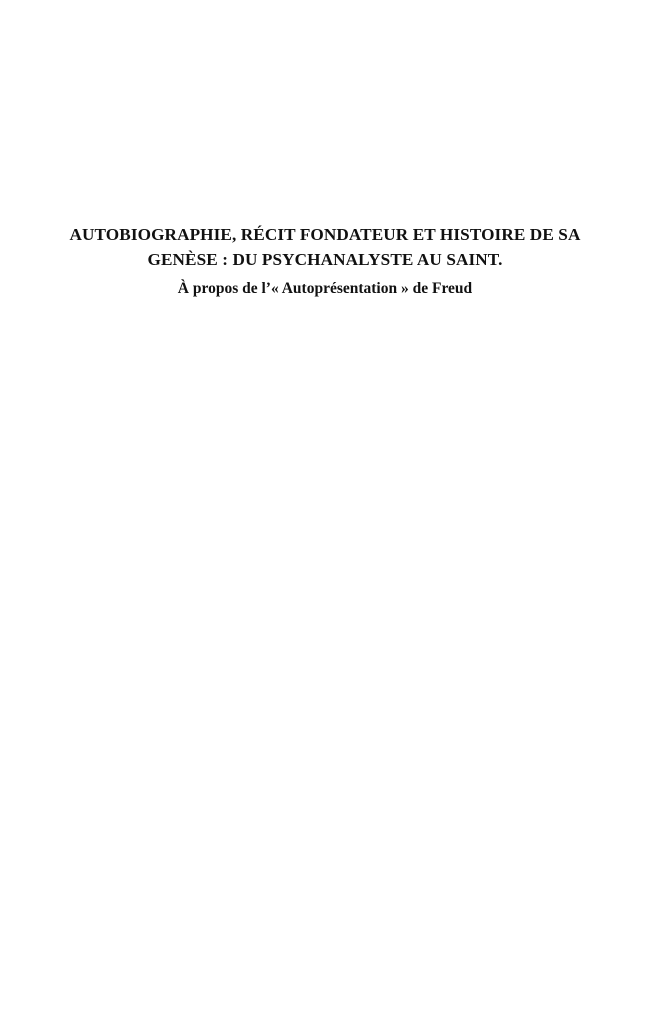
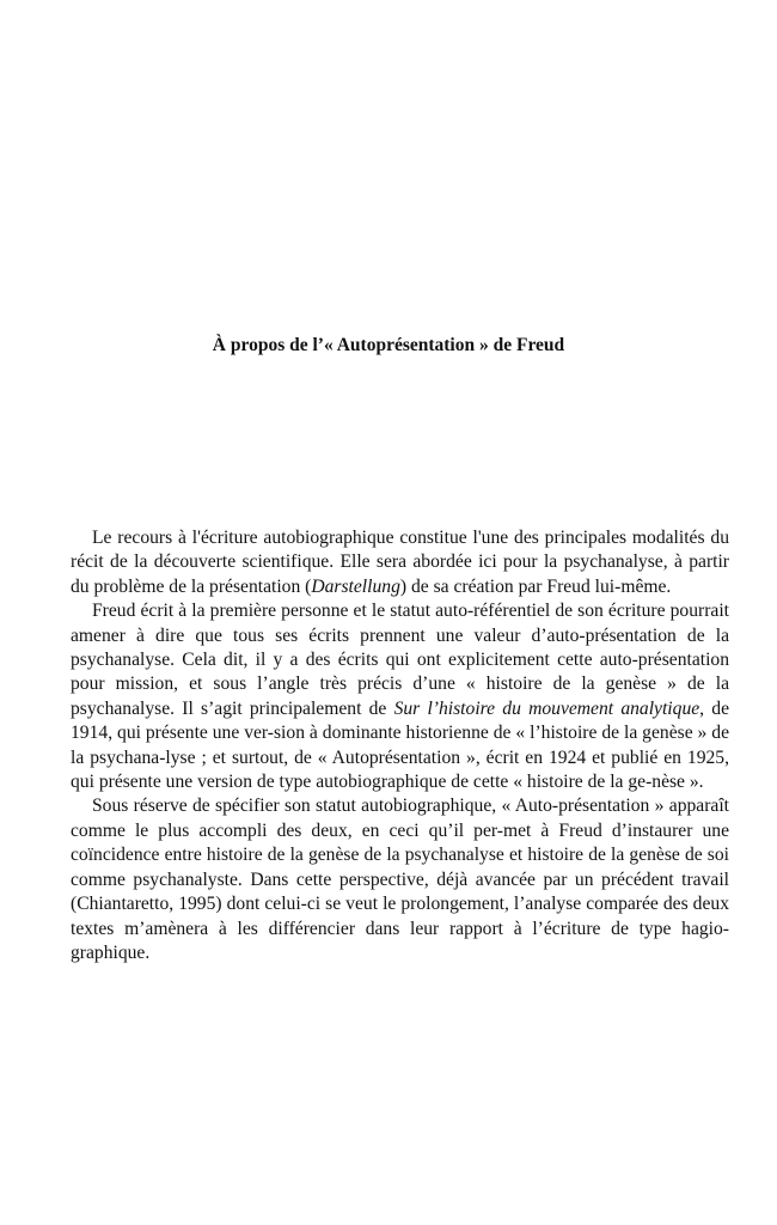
- AUTOBIOGRAPHIE, RÉCIT FONDATEUR ET HISTOIRE DE SA
- GENÈSE : DU PSYCHANALYSTE AU SAINT.
  À propos de l’« Autoprésentation » de Freud
+ Le recours à l'écriture autobiographique constitue l'une des principales modalités du récit de la découverte scientifique. Elle sera abordée ici pour la psychanalyse, à partir du problème de la présentation (Darstellung) de sa création par Freud lui-même.
+ Freud écrit à la première personne et le statut auto-référentiel de son écriture pourrait amener à dire que tous ses écrits prennent une valeur d’auto-présentation de la psychanalyse. Cela dit, il y a des écrits qui ont explicitement cette auto-présentation pour mission, et sous l’angle très précis d’une « histoire de la genèse » de la psychanalyse. Il s’agit principalement de Sur l’histoire du mouvement analytique, de 1914, qui présente une ver-sion à dominante historienne de « l’histoire de la genèse » de la psychana-lyse ; et surtout, de « Autoprésentation », écrit en 1924 et publié en 1925, qui présente une version de type autobiographique de cette « histoire de la ge-nèse ».
+ Sous réserve de spécifier son statut autobiographique, « Auto-présentation » apparaît comme le plus accompli des deux, en ceci qu’il per-met à Freud d’instaurer une coïncidence entre histoire de la genèse de la psychanalyse et histoire de la genèse de soi comme psychanalyste. Dans cette perspective, déjà avancée par un précédent travail (Chiantaretto, 1995) dont celui-ci se veut le prolongement, l’analyse comparée des deux textes m’amènera à les différencier dans leur rapport à l’écriture de type hagio-graphique.
